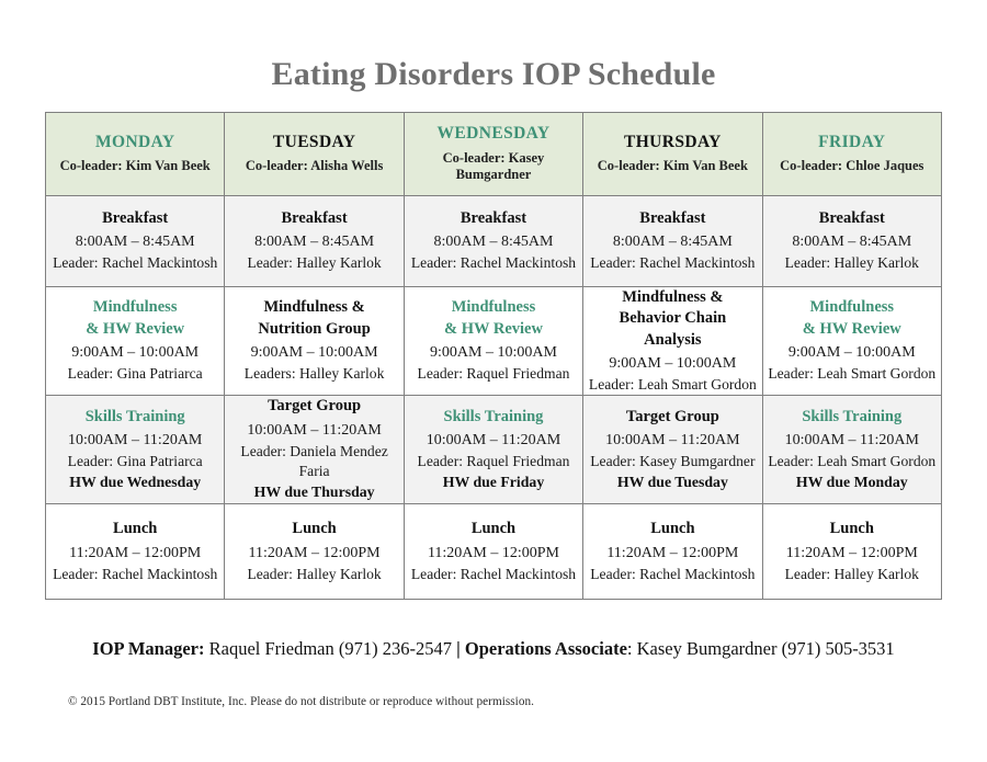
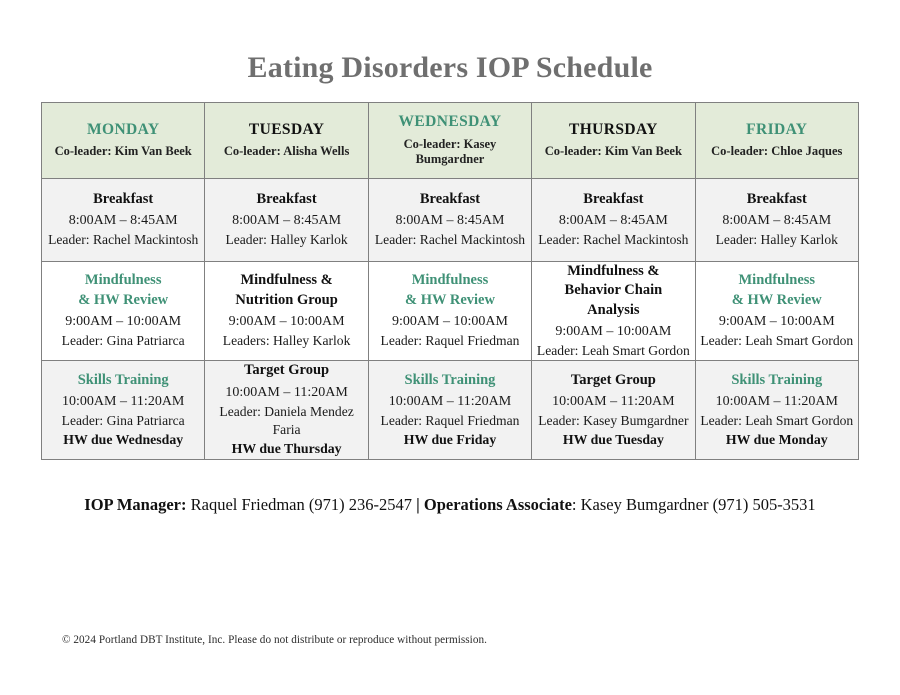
  Eating Disorders IOP Schedule
  MONDAY Co-leader: Kim Van Beek	TUESDAY Co-leader: Alisha Wells	WEDNESDAY Co-leader: Kasey Bumgardner	THURSDAY Co-leader: Kim Van Beek	FRIDAY Co-leader: Chloe Jaques
  Breakfast8:00AM – 8:45AMLeader: Rachel Mackintosh	Breakfast8:00AM – 8:45AMLeader: Halley Karlok	Breakfast8:00AM – 8:45AMLeader: Rachel Mackintosh	Breakfast8:00AM – 8:45AMLeader: Rachel Mackintosh	Breakfast8:00AM – 8:45AMLeader: Halley Karlok
  Mindfulness& HW Review9:00AM – 10:00AMLeader: Gina Patriarca	Mindfulness &Nutrition Group9:00AM – 10:00AMLeaders: Halley Karlok	Mindfulness& HW Review9:00AM – 10:00AMLeader: Raquel Friedman	Mindfulness &Behavior ChainAnalysis9:00AM – 10:00AMLeader: Leah Smart Gordon	Mindfulness& HW Review9:00AM – 10:00AMLeader: Leah Smart Gordon
  Skills Training10:00AM – 11:20AMLeader: Gina PatriarcaHW due Wednesday	Target Group10:00AM – 11:20AMLeader: Daniela Mendez FariaHW due Thursday	Skills Training10:00AM – 11:20AMLeader: Raquel FriedmanHW due Friday	Target Group10:00AM – 11:20AMLeader: Kasey BumgardnerHW due Tuesday	Skills Training10:00AM – 11:20AMLeader: Leah Smart GordonHW due Monday
- Lunch11:20AM – 12:00PMLeader: Rachel Mackintosh	Lunch11:20AM – 12:00PMLeader: Halley Karlok	Lunch11:20AM – 12:00PMLeader: Rachel Mackintosh	Lunch11:20AM – 12:00PMLeader: Rachel Mackintosh	Lunch11:20AM – 12:00PMLeader: Halley Karlok
  IOP Manager: Raquel Friedman (971) 236-2547 | Operations Associate: Kasey Bumgardner (971) 505-3531
- © 2015 Portland DBT Institute, Inc. Please do not distribute or reproduce without permission.
+ © 2024 Portland DBT Institute, Inc. Please do not distribute or reproduce without permission.
